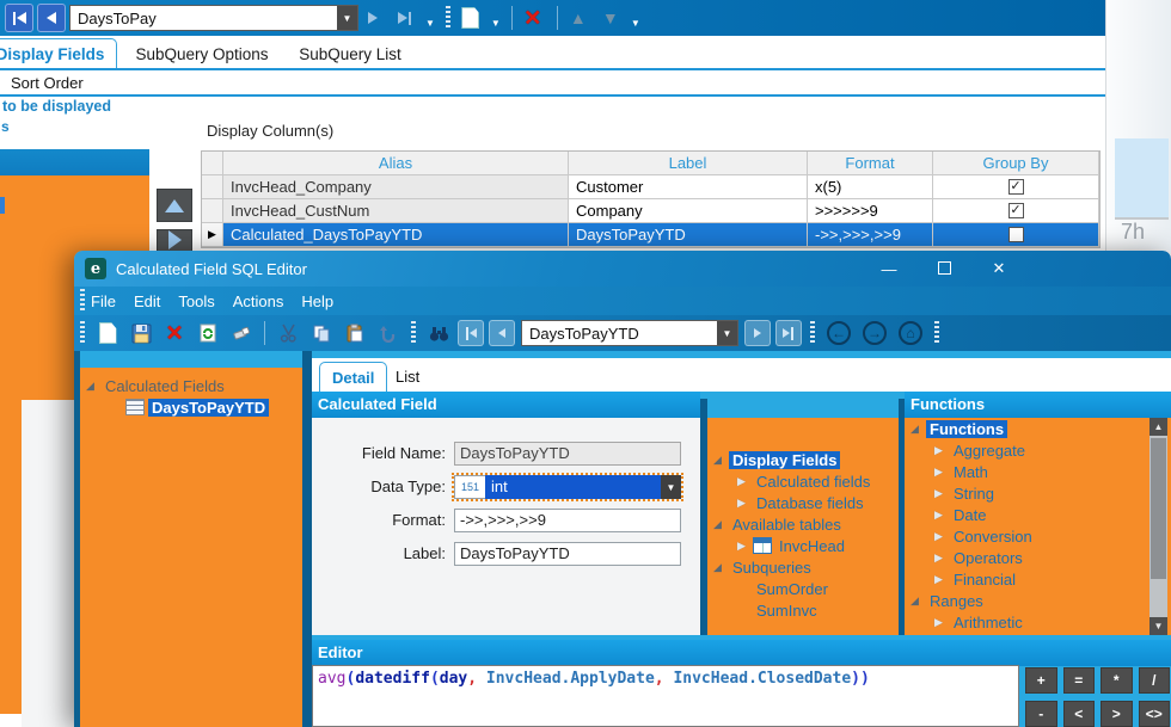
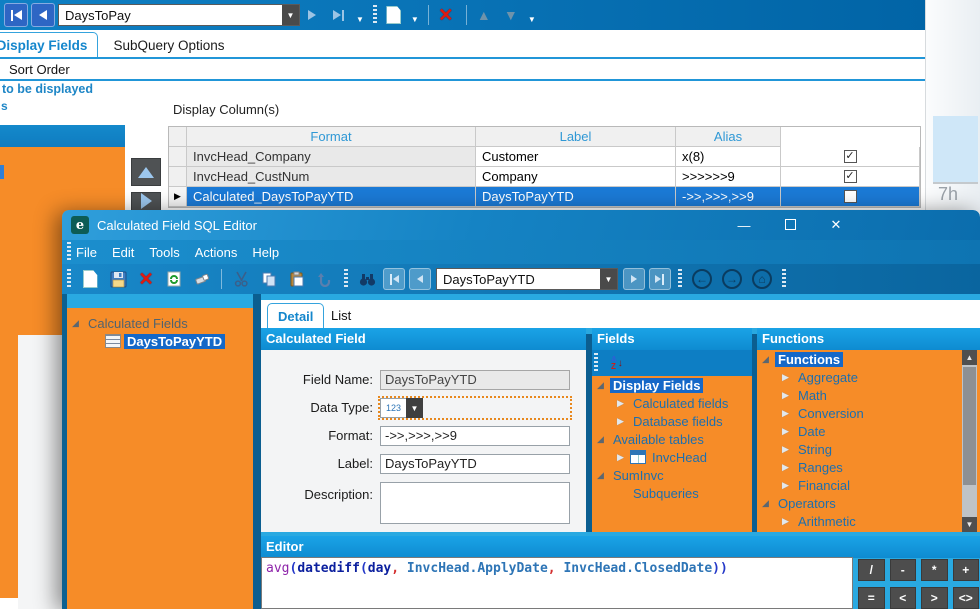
  7h
  DaysToPay
  ▼
  ▼
  ▼
  ✕
  ▲
  ▼
  ▼
  Display Fields
  SubQuery Options
- SubQuery List
  Sort Order
  to be displayed
  s
  Display Column(s)
- Alias
+ Format
  Label
- Format
+ Alias
- Group By
  InvcHead_Company
  Customer
- x(5)
+ x(8)
  ✓
  InvcHead_CustNum
  Company
  >>>>>>9
  ✓
  ▶
  Calculated_DaysToPayYTD
  DaysToPayYTD
  ->>,>>>,>>9
  e
  Calculated Field SQL Editor
  —
  ✕
  File
  Edit
  Tools
  Actions
  Help
  ✕
  DaysToPayYTD
  ▼
  ←
  →
  ⌂
  ◢
  Calculated Fields
  DaysToPayYTD
  Detail
  List
  Calculated Field
  Field Name:
  DaysToPayYTD
  Data Type:
- 151
+ 123
- int
  ▼
  Format:
  ->>,>>>,>>9
  Label:
  DaysToPayYTD
+ Description:
+ Fields
+ A
+ Z
+ ↓
  ◢
  Display Fields
  ▶
  Calculated fields
  ▶
  Database fields
  ◢
  Available tables
  ▶
  InvcHead
  ◢
- Subqueries
+ SumInvc
- SumOrder
- SumInvc
+ Subqueries
  Functions
  ◢
  Functions
  ▶
  Aggregate
  ▶
  Math
  ▶
- String
+ Conversion
  ▶
  Date
  ▶
- Conversion
+ String
  ▶
- Operators
+ Ranges
  ▶
  Financial
  ◢
- Ranges
+ Operators
  ▶
  Arithmetic
  ▲
  ▼
  Editor
  avg(datediff(day, InvcHead.ApplyDate, InvcHead.ClosedDate))
- +
+ /
- =
+ -
  *
- /
+ +
- -
+ =
  <
  >
  <>
